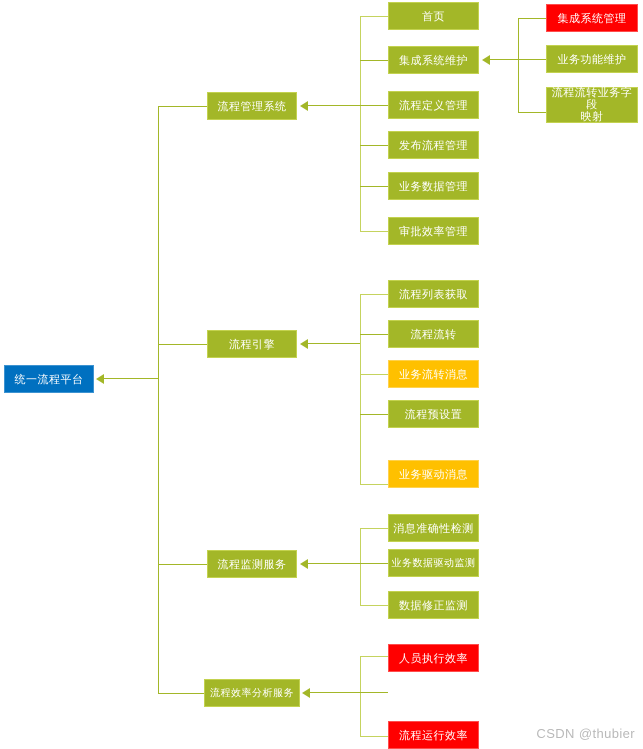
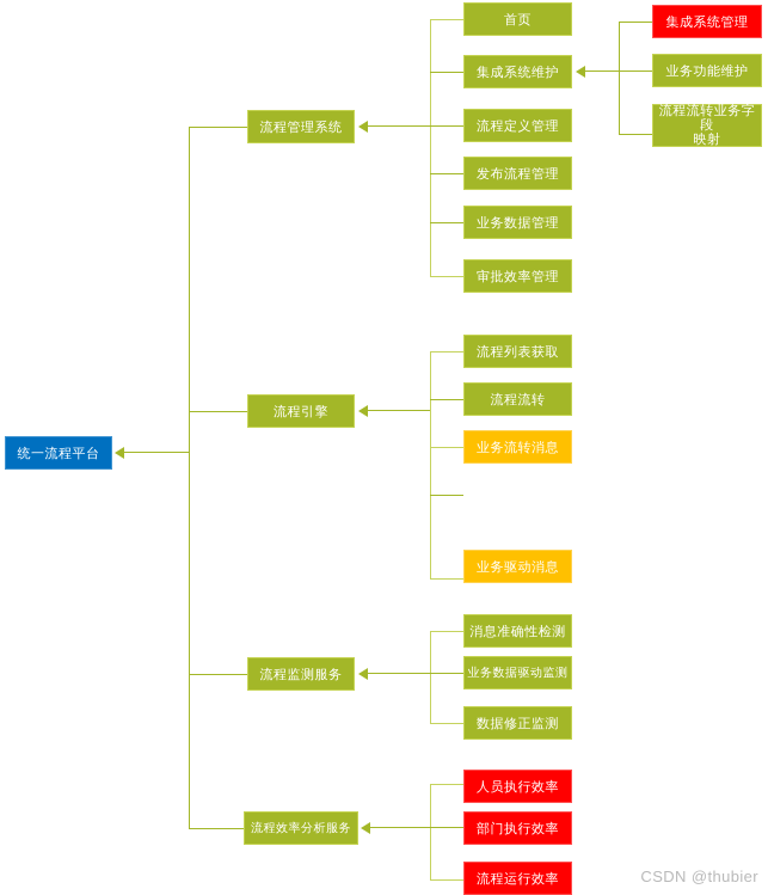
  统一流程平台
  流程管理系统
  首页
  集成系统维护
  流程定义管理
  发布流程管理
  业务数据管理
  审批效率管理
  集成系统管理
  业务功能维护
  流程流转业务字段
  映射
  流程引擎
  流程列表获取
  流程流转
  业务流转消息
- 流程预设置
  业务驱动消息
  流程监测服务
  消息准确性检测
  业务数据驱动监测
  数据修正监测
  流程效率分析服务
  人员执行效率
+ 部门执行效率
  流程运行效率
  CSDN @thubier
